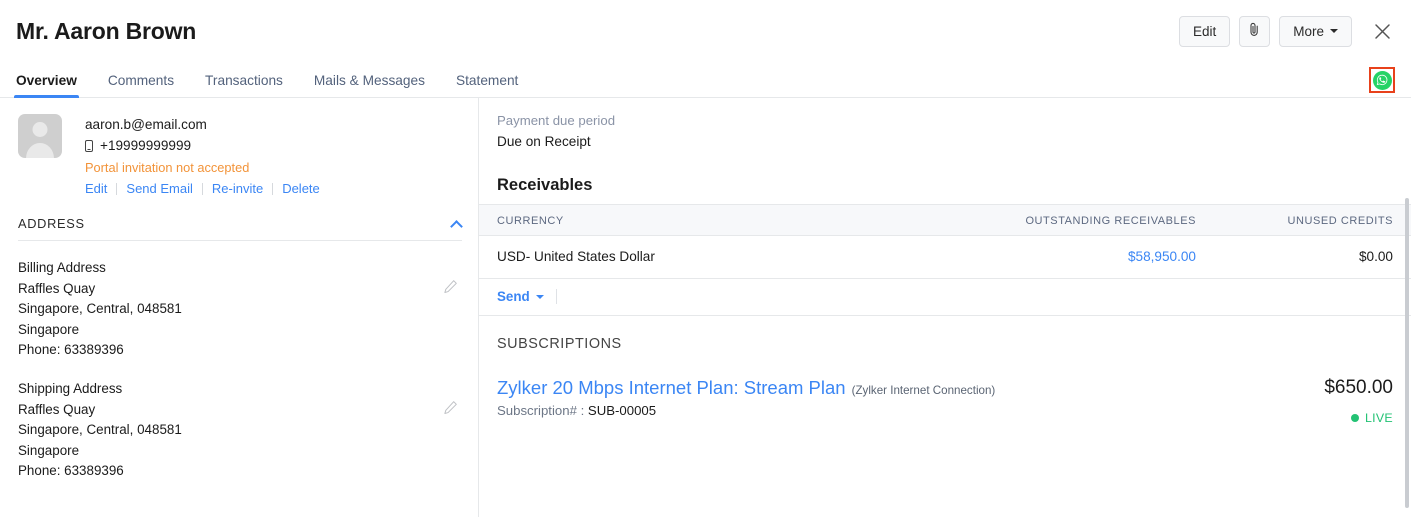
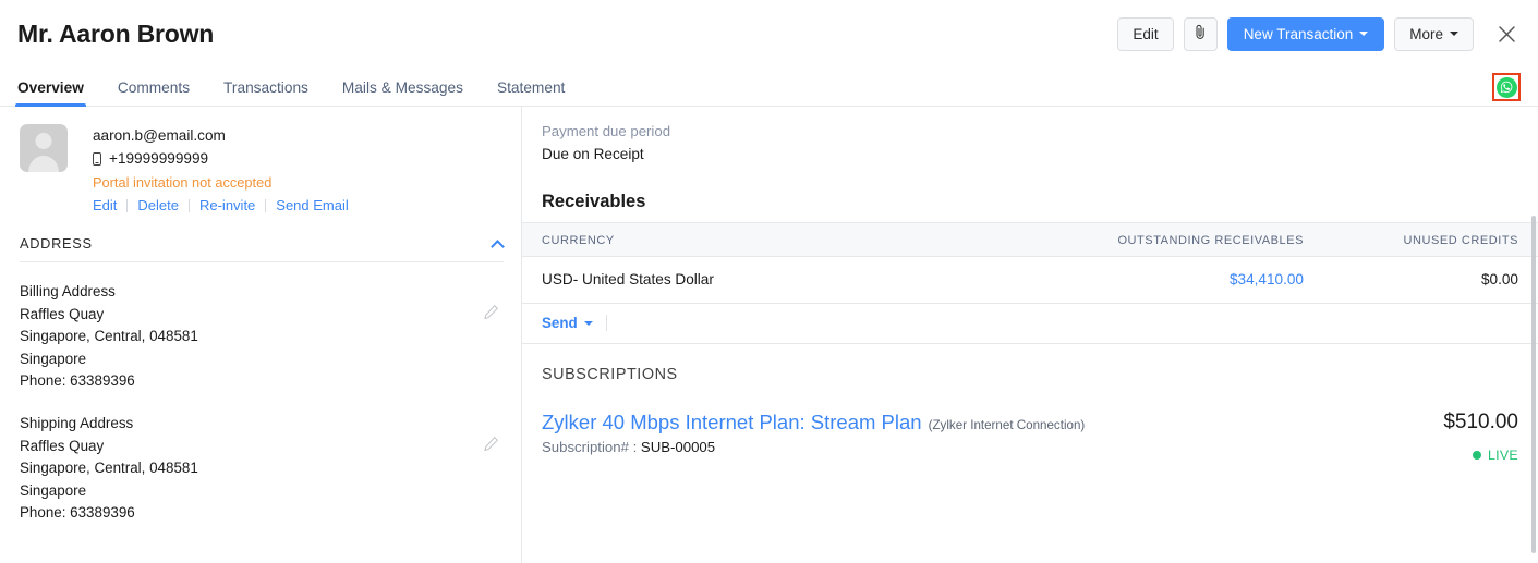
  Mr. Aaron Brown
  Edit
+ New Transaction
  More
  Overview
  Comments
  Transactions
  Mails & Messages
  Statement
  aaron.b@email.com
  +19999999999
  Portal invitation not accepted
  Edit
- Send Email
+ Delete
  Re-invite
- Delete
+ Send Email
  ADDRESS
  Billing Address
  Raffles Quay
  Singapore, Central, 048581
  Singapore
  Phone: 63389396
  Shipping Address
  Raffles Quay
  Singapore, Central, 048581
  Singapore
  Phone: 63389396
  Payment due period
  Due on Receipt
  Receivables
  CURRENCY	OUTSTANDING RECEIVABLES	UNUSED CREDITS
- USD- United States Dollar	$58,950.00	$0.00
+ USD- United States Dollar	$34,410.00	$0.00
  Send
  SUBSCRIPTIONS
- Zylker 20 Mbps Internet Plan: Stream Plan
+ Zylker 40 Mbps Internet Plan: Stream Plan
  (Zylker Internet Connection)
  Subscription# : SUB-00005
- $650.00
+ $510.00
  LIVE
